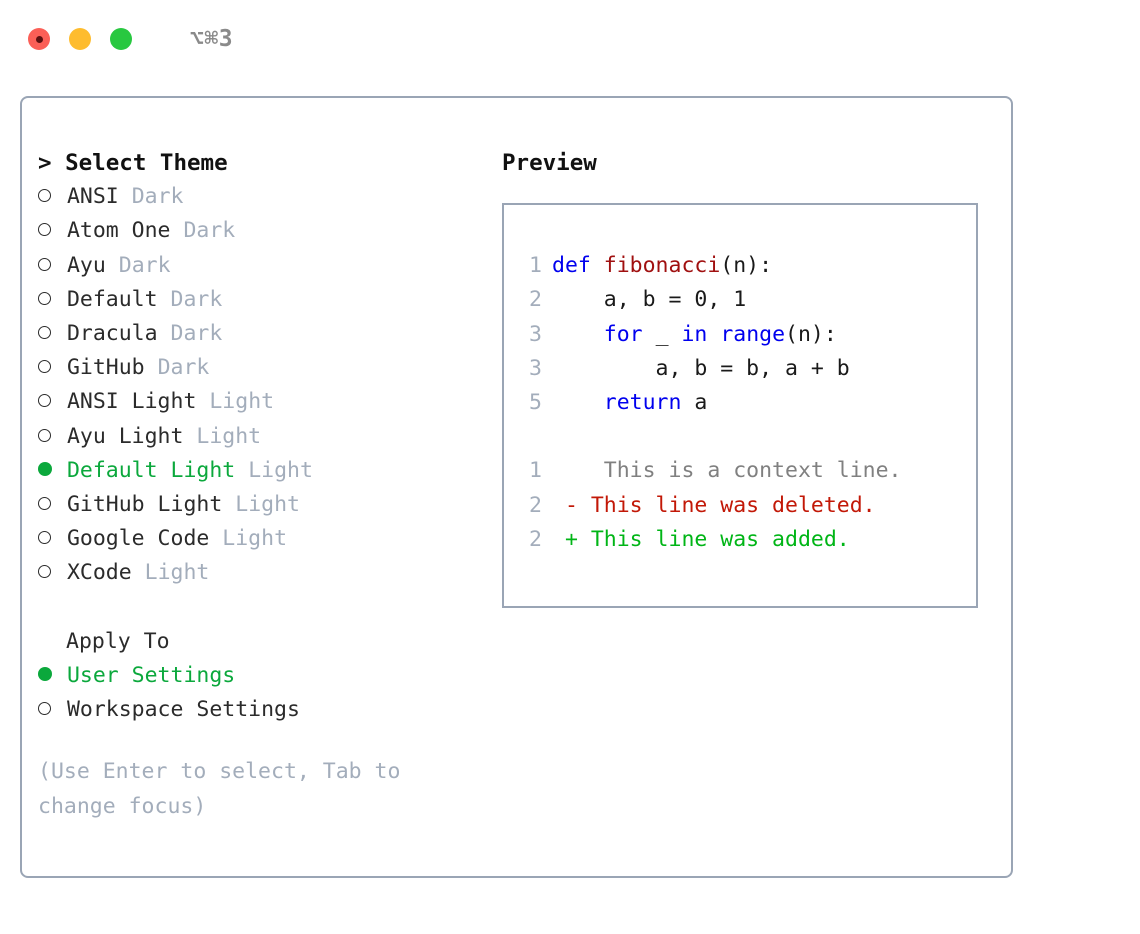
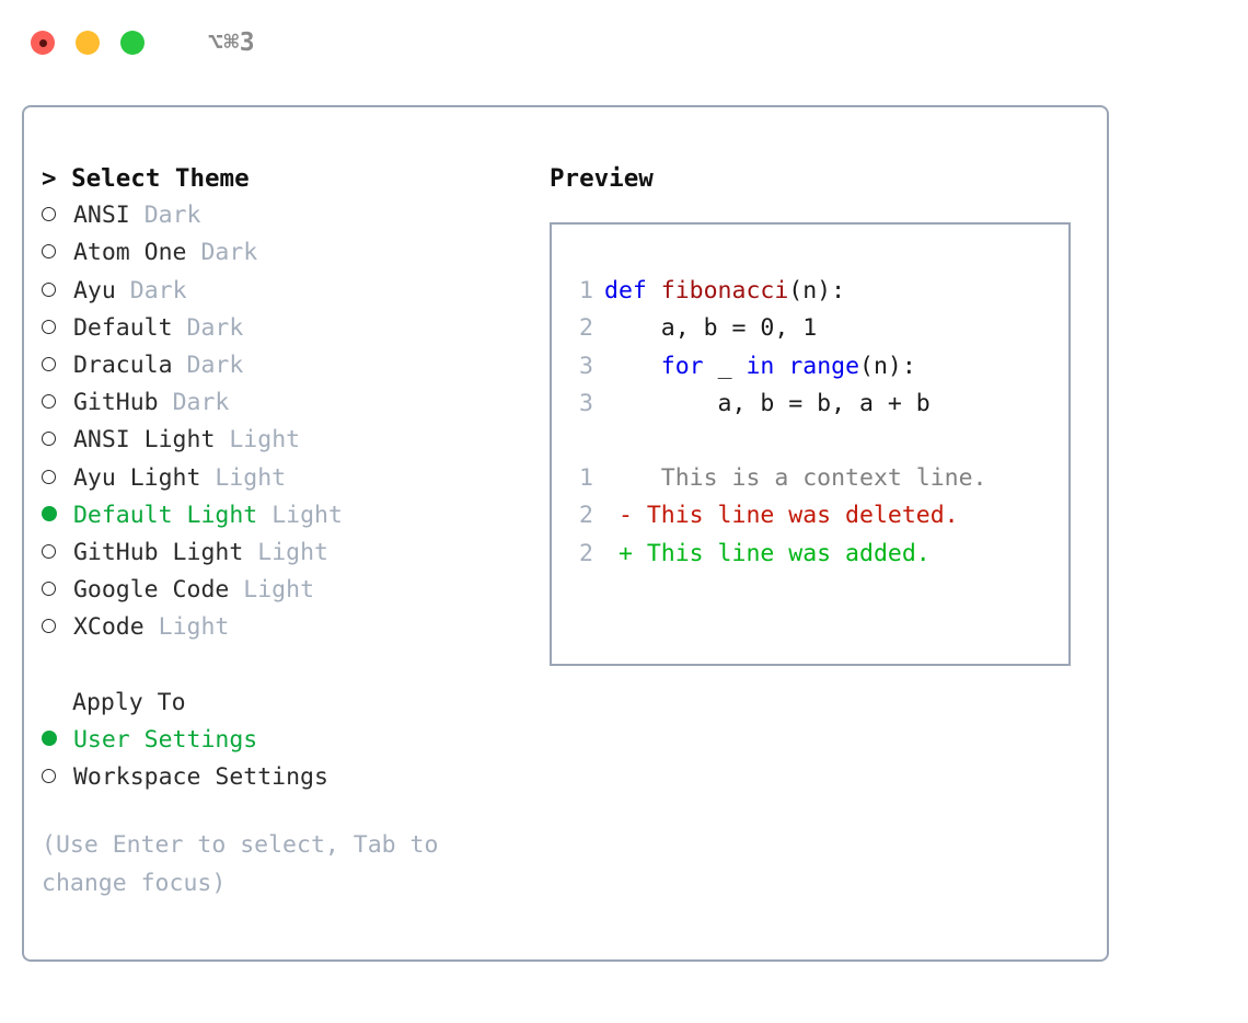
  ⌥⌘3
  > Select Theme
  ANSI Dark
  Atom One Dark
  Ayu Dark
  Default Dark
  Dracula Dark
  GitHub Dark
  ANSI Light Light
  Ayu Light Light
  Default Light Light
  GitHub Light Light
  Google Code Light
  XCode Light
  Apply To
  User Settings
  Workspace Settings
  (Use Enter to select, Tab to change focus)
  Preview
  1 def fibonacci(n):
  2 a, b = 0, 1
  3 for _ in range(n):
  3 a, b = b, a + b
- 5 return a
  1 This is a context line.
  2 - This line was deleted.
  2 + This line was added.
